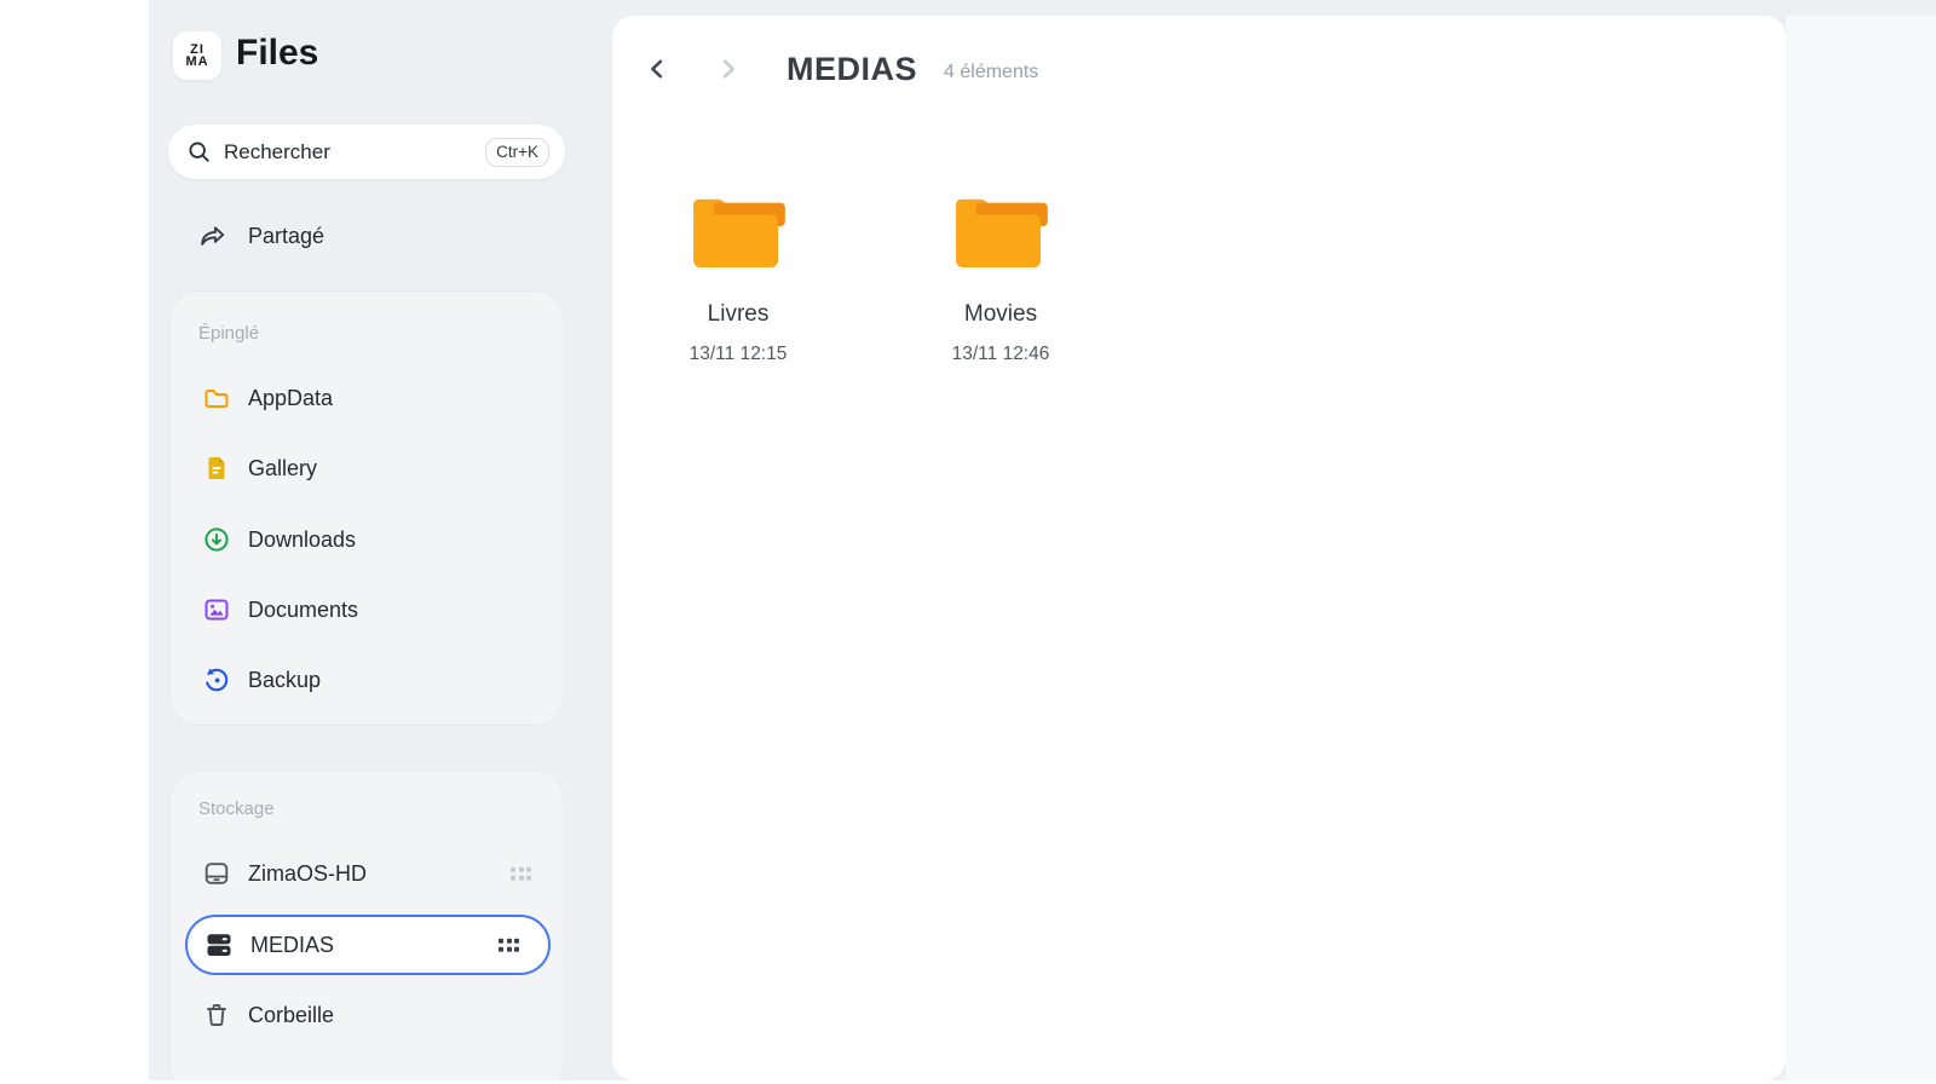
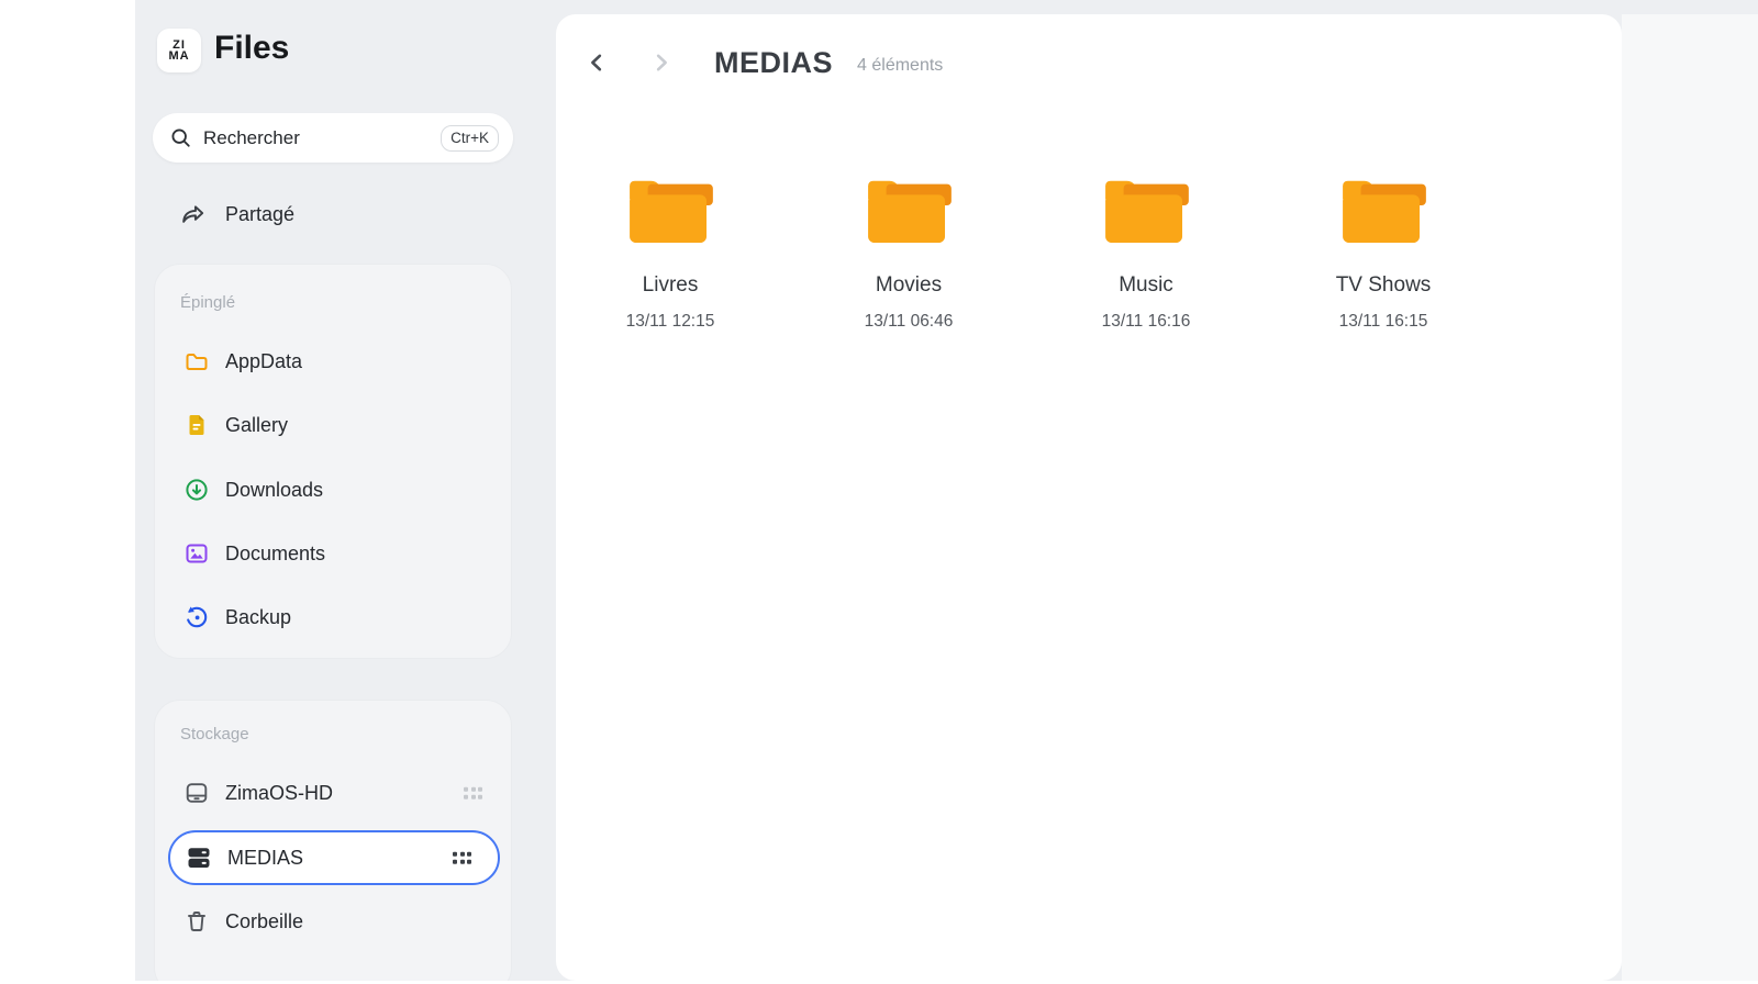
  ZI
  MA
  Files
  Rechercher
  Ctr+K
  Partagé
  Épinglé
  AppData
  Gallery
  Downloads
  Documents
  Backup
  Stockage
  ZimaOS-HD
  MEDIAS
  Corbeille
  MEDIAS
  4 éléments
  Livres
  13/11 12:15
  Movies
- 13/11 12:46
+ 13/11 06:46
+ Music
+ 13/11 16:16
+ TV Shows
+ 13/11 16:15
